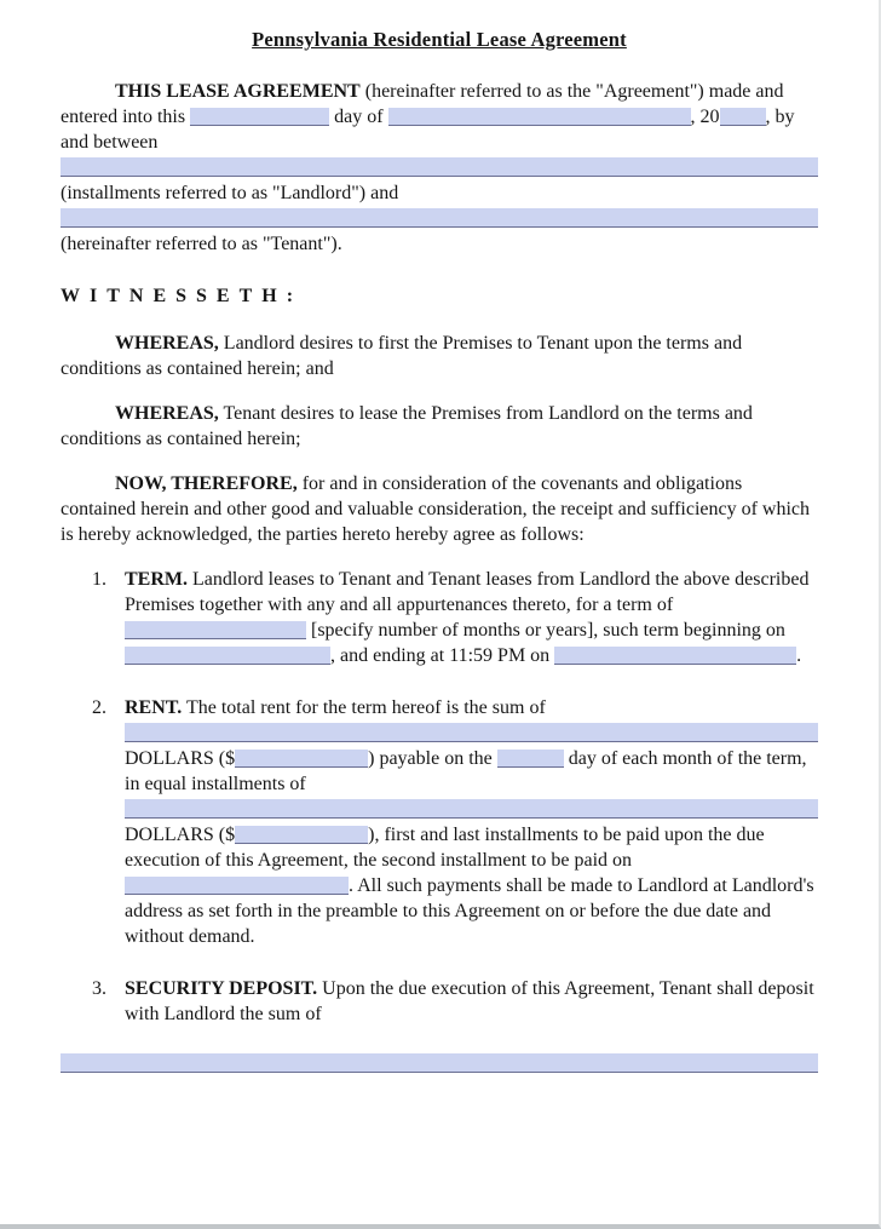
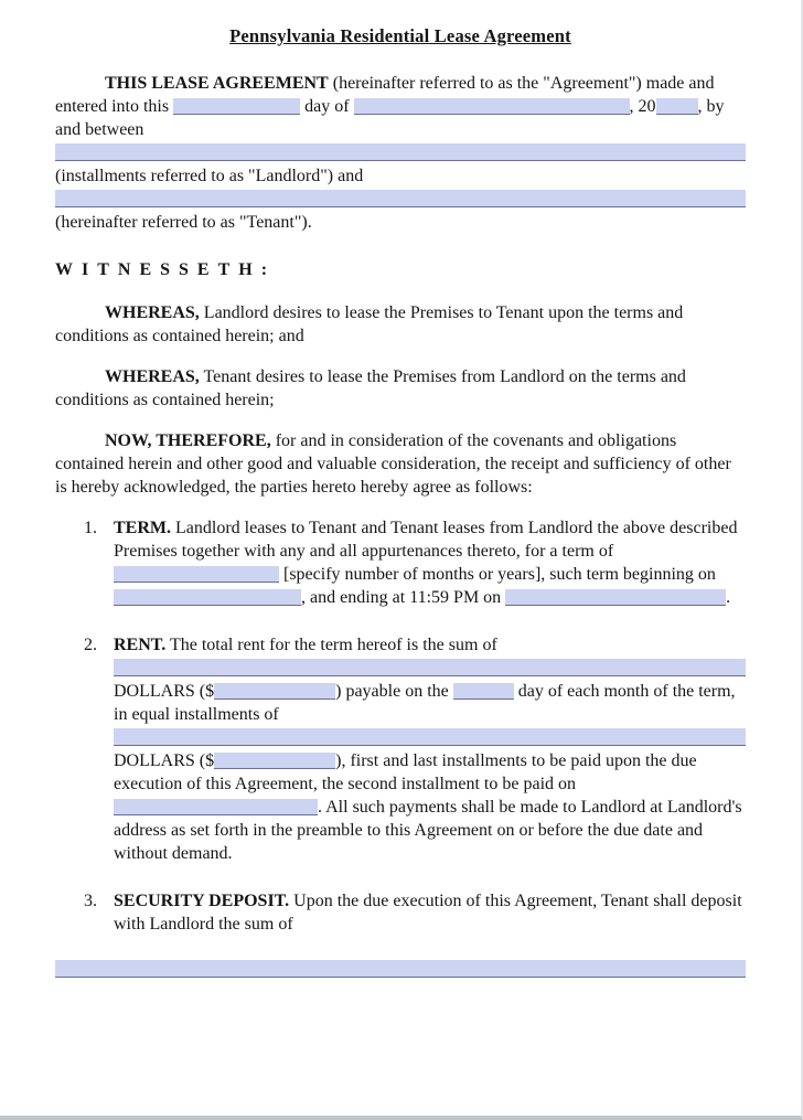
  Pennsylvania Residential Lease Agreement
  THIS LEASE AGREEMENT (hereinafter referred to as the "Agreement") made and entered into this day of , 20 , by and between (installments referred to as "Landlord") and (hereinafter referred to as "Tenant").
  WITNESSETH:
- WHEREAS, Landlord desires to first the Premises to Tenant upon the terms and conditions as contained herein; and
+ WHEREAS, Landlord desires to lease the Premises to Tenant upon the terms and conditions as contained herein; and
  WHEREAS, Tenant desires to lease the Premises from Landlord on the terms and conditions as contained herein;
- NOW, THEREFORE, for and in consideration of the covenants and obligations contained herein and other good and valuable consideration, the receipt and sufficiency of which is hereby acknowledged, the parties hereto hereby agree as follows:
+ NOW, THEREFORE, for and in consideration of the covenants and obligations contained herein and other good and valuable consideration, the receipt and sufficiency of other is hereby acknowledged, the parties hereto hereby agree as follows:
  1.
  TERM. Landlord leases to Tenant and Tenant leases from Landlord the above described Premises together with any and all appurtenances thereto, for a term of [specify number of months or years], such term beginning on , and ending at 11:59 PM on .
  2.
  RENT. The total rent for the term hereof is the sum of DOLLARS ($ ) payable on the day of each month of the term, in equal installments of DOLLARS ($ ), first and last installments to be paid upon the due execution of this Agreement, the second installment to be paid on . All such payments shall be made to Landlord at Landlord's address as set forth in the preamble to this Agreement on or before the due date and without demand.
  3.
  SECURITY DEPOSIT. Upon the due execution of this Agreement, Tenant shall deposit with Landlord the sum of
